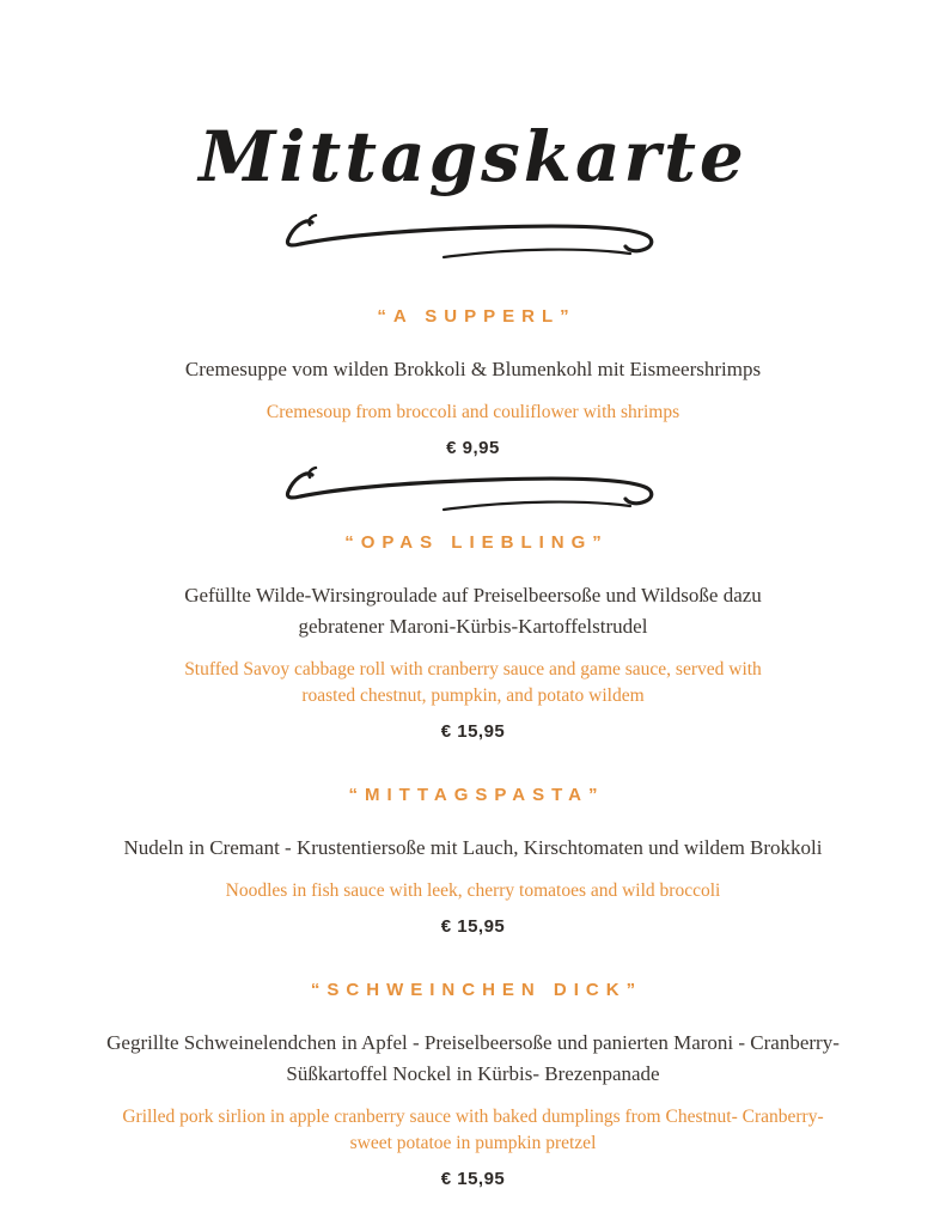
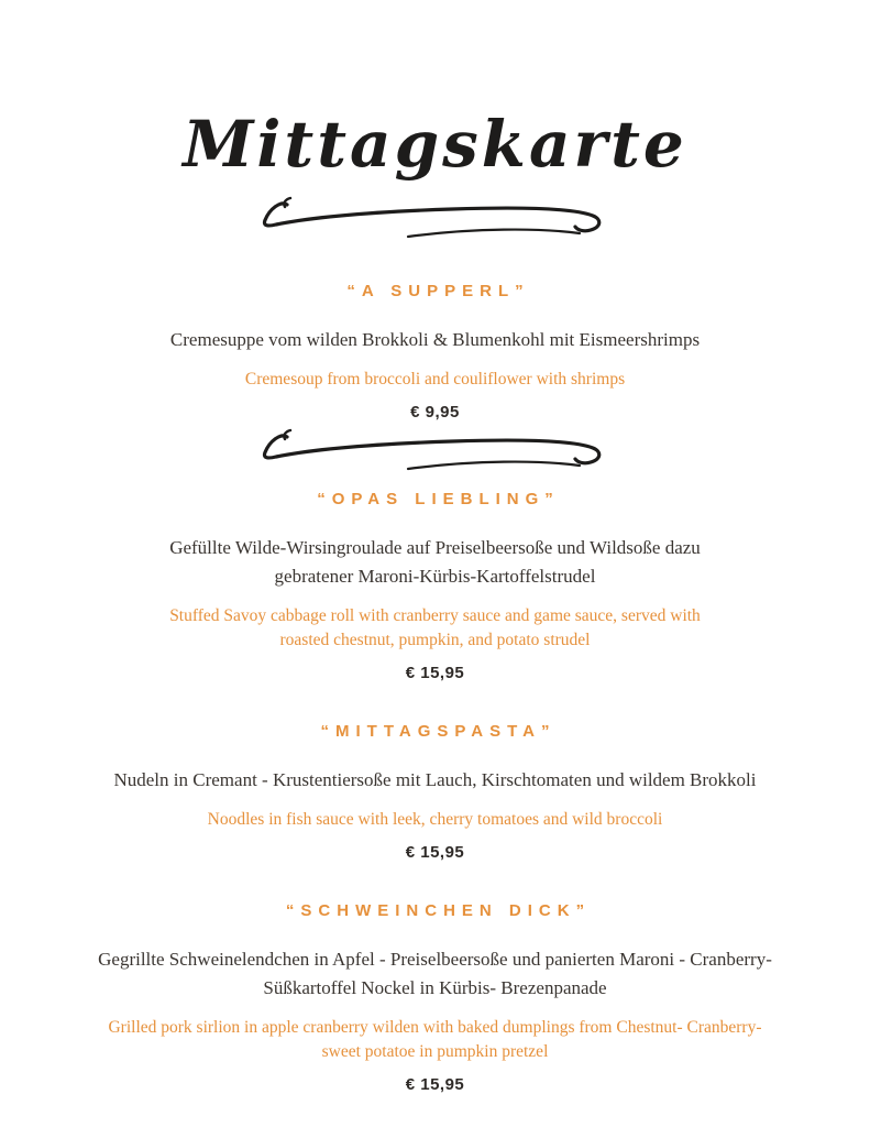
  Mittagskarte
  “A SUPPERL”
  Cremesuppe vom wilden Brokkoli & Blumenkohl mit Eismeershrimps
  Cremesoup from broccoli and couliflower with shrimps
  € 9,95
  “OPAS LIEBLING”
  Gefüllte Wilde-Wirsingroulade auf Preiselbeersoße und Wildsoße dazu
  gebratener Maroni-Kürbis-Kartoffelstrudel
  Stuffed Savoy cabbage roll with cranberry sauce and game sauce, served with
- roasted chestnut, pumpkin, and potato wildem
+ roasted chestnut, pumpkin, and potato strudel
  € 15,95
  “MITTAGSPASTA”
  Nudeln in Cremant - Krustentiersoße mit Lauch, Kirschtomaten und wildem Brokkoli
  Noodles in fish sauce with leek, cherry tomatoes and wild broccoli
  € 15,95
  “SCHWEINCHEN DICK”
  Gegrillte Schweinelendchen in Apfel - Preiselbeersoße und panierten Maroni - Cranberry-
  Süßkartoffel Nockel in Kürbis- Brezenpanade
- Grilled pork sirlion in apple cranberry sauce with baked dumplings from Chestnut- Cranberry-
+ Grilled pork sirlion in apple cranberry wilden with baked dumplings from Chestnut- Cranberry-
  sweet potatoe in pumpkin pretzel
  € 15,95
